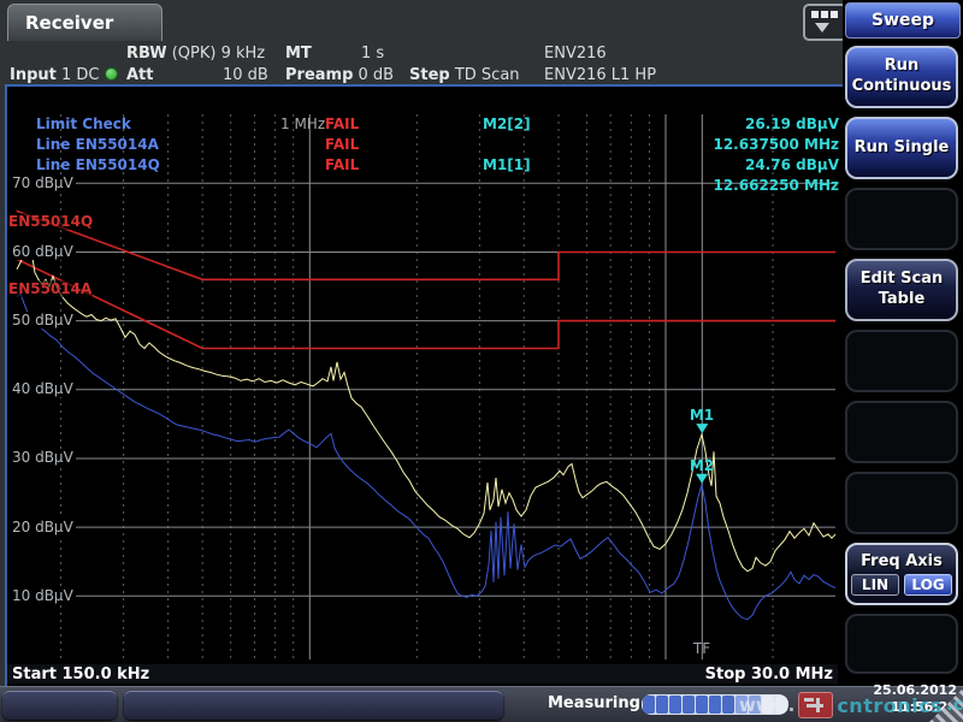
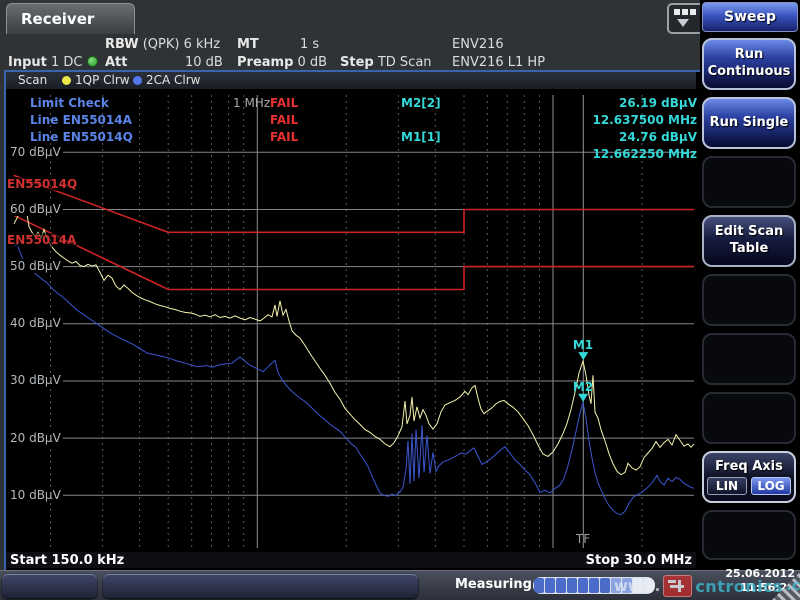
  Receiver
- RBW (QPK) 9 kHz
+ RBW (QPK) 6 kHz
  MT
  1 s
  ENV216
  Input 1 DC
  Att
  10 dB
  Preamp 0 dB
  Step TD Scan
  ENV216 L1 HP
+ Scan
+ 1QP Clrw
+ 2CA Clrw
  Limit Check
  1 MHz
  FAIL
  M2[2]
  26.19 dBµV
  Line EN55014A
  FAIL
  12.637500 MHz
  Line EN55014Q
  FAIL
  M1[1]
  24.76 dBµV
  12.662250 MHz
  70 dBµV
  60 dBµV
  50 dBµV
  40 dBµV
  30 dBµV
  20 dBµV
  10 dBµV
  EN55014Q
  EN55014A
  M1
  M2
  TF
  Start 150.0 kHz
  Stop 30.0 MHz
  Sweep
  Run Continuous
  Run Single
  Edit Scan Table
  Freq Axis
  LIN
  LOG
  Measuring
  25.06.2012
  11:56:2
  www.
  cntronics
